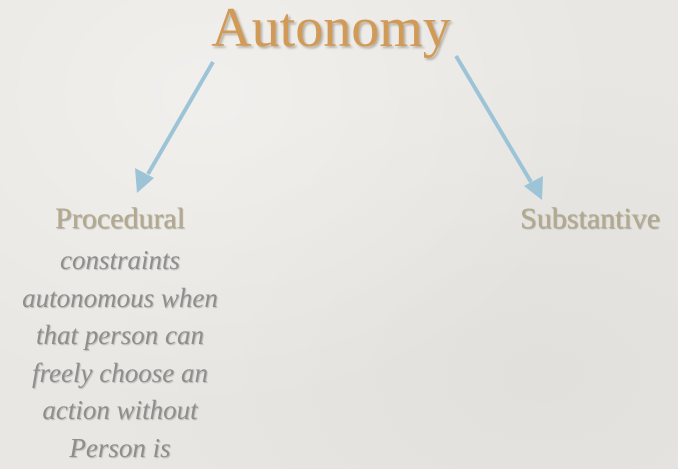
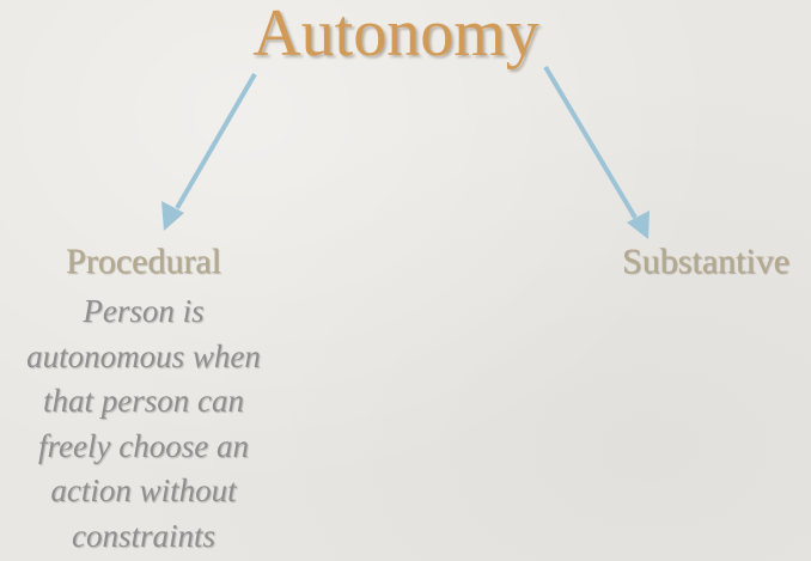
  Autonomy
  Procedural
- constraints
+ Person is
  autonomous when
  that person can
  freely choose an
  action without
- Person is
+ constraints
  Substantive
